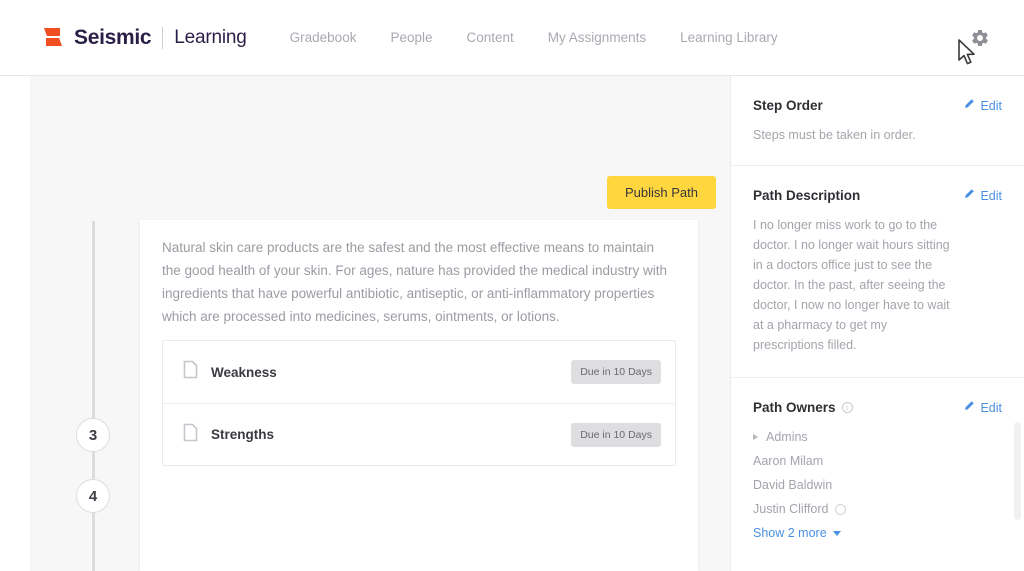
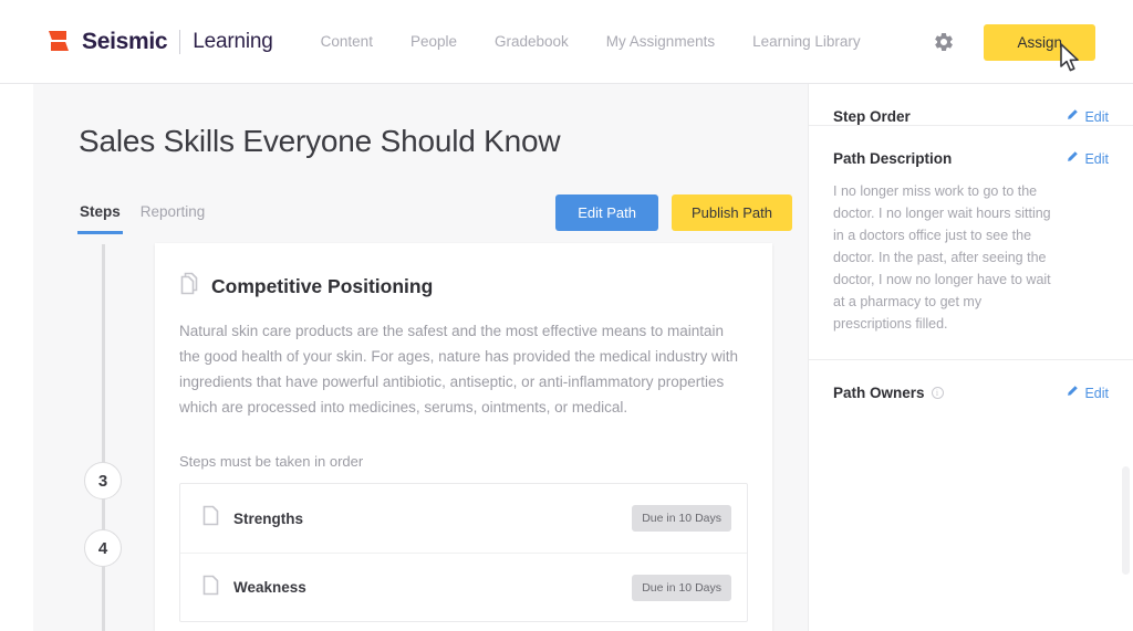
  Seismic
  Learning
- Gradebook
+ Content
  People
- Content
+ Gradebook
  My Assignments
  Learning Library
+ Assign
+ Sales Skills Everyone Should Know
+ Steps
+ Reporting
+ Edit Path
  Publish Path
  3
  4
+ Competitive Positioning
- Natural skin care products are the safest and the most effective means to maintain the good health of your skin. For ages, nature has provided the medical industry with ingredients that have powerful antibiotic, antiseptic, or anti-inflammatory properties which are processed into medicines, serums, ointments, or lotions.
+ Natural skin care products are the safest and the most effective means to maintain the good health of your skin. For ages, nature has provided the medical industry with ingredients that have powerful antibiotic, antiseptic, or anti-inflammatory properties which are processed into medicines, serums, ointments, or medical.
+ Steps must be taken in order
- Weakness
+ Strengths
  Due in 10 Days
- Strengths
+ Weakness
  Due in 10 Days
  Step Order
  Edit
- Steps must be taken in order.
  Path Description
  Edit
  I no longer miss work to go to the doctor. I no longer wait hours sitting in a doctors office just to see the doctor. In the past, after seeing the doctor, I now no longer have to wait at a pharmacy to get my prescriptions filled.
  Path Owners
  i
  Edit
- Admins
- Aaron Milam
- David Baldwin
- Justin Clifford
- Show 2 more
